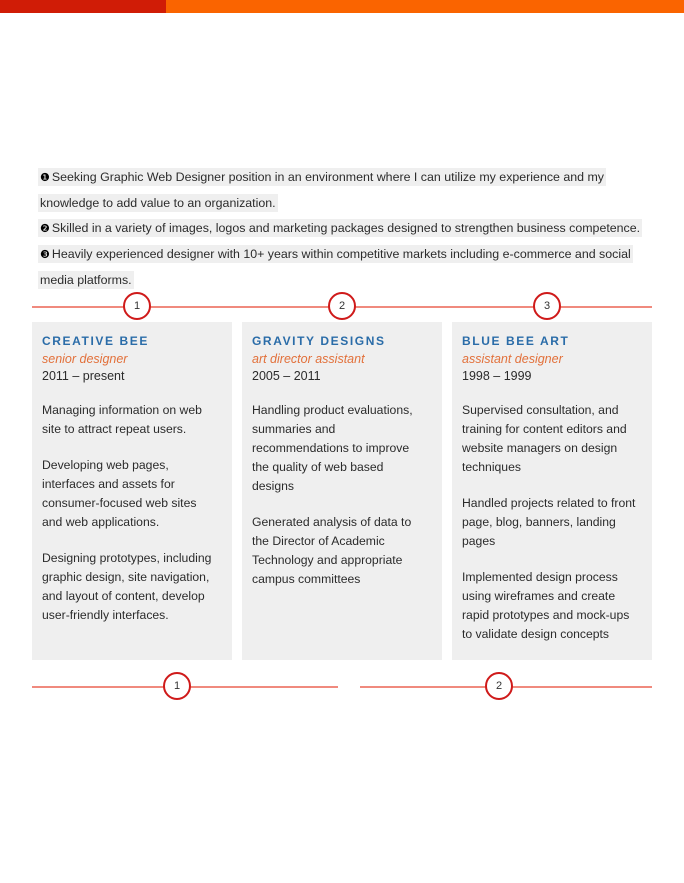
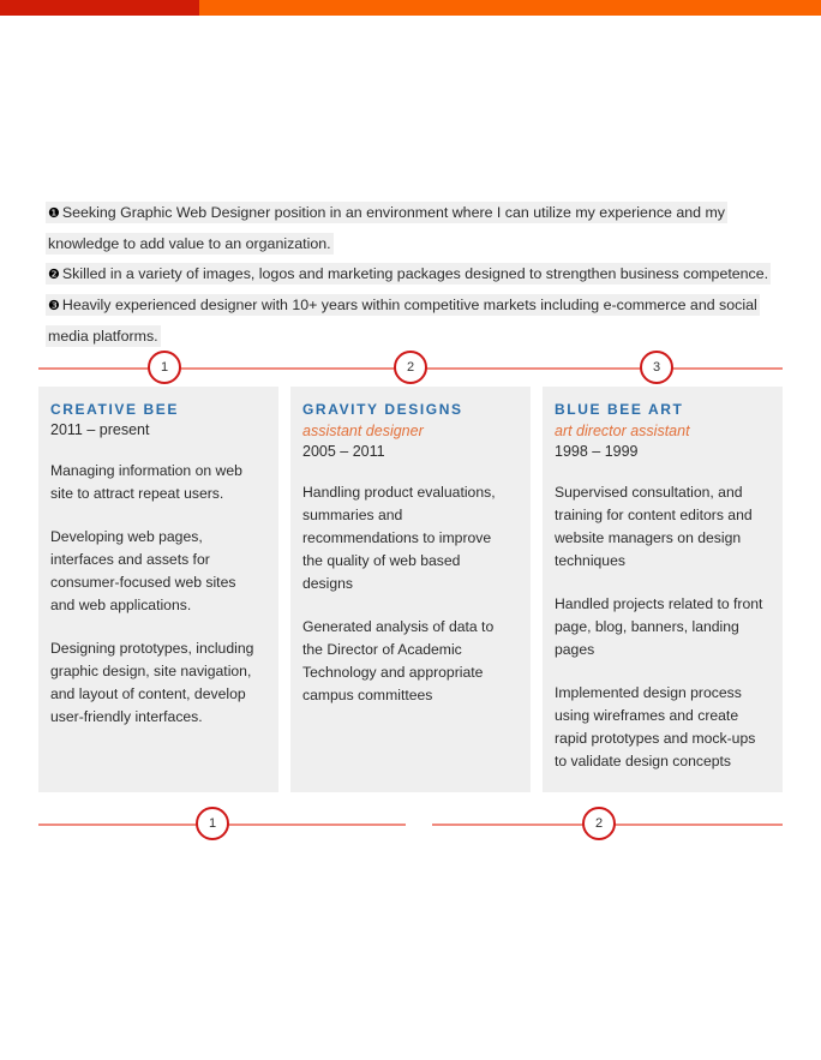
  ❶ Seeking Graphic Web Designer position in an environment where I can utilize my experience and my
  knowledge to add value to an organization.
  ❷ Skilled in a variety of images, logos and marketing packages designed to strengthen business competence.
  ❸ Heavily experienced designer with 10+ years within competitive markets including e-commerce and social
  media platforms.
  1
  2
  3
  CREATIVE BEE
- senior designer
  2011 – present
  Managing information on web site to attract repeat users.
  Developing web pages, interfaces and assets for consumer-focused web sites and web applications.
  Designing prototypes, including graphic design, site navigation, and layout of content, develop user-friendly interfaces.
  GRAVITY DESIGNS
- art director assistant
+ assistant designer
  2005 – 2011
  Handling product evaluations, summaries and recommendations to improve the quality of web based designs
  Generated analysis of data to the Director of Academic Technology and appropriate campus committees
  BLUE BEE ART
- assistant designer
+ art director assistant
  1998 – 1999
  Supervised consultation, and training for content editors and website managers on design techniques
  Handled projects related to front page, blog, banners, landing pages
  Implemented design process using wireframes and create rapid prototypes and mock-ups to validate design concepts
  1
  2
